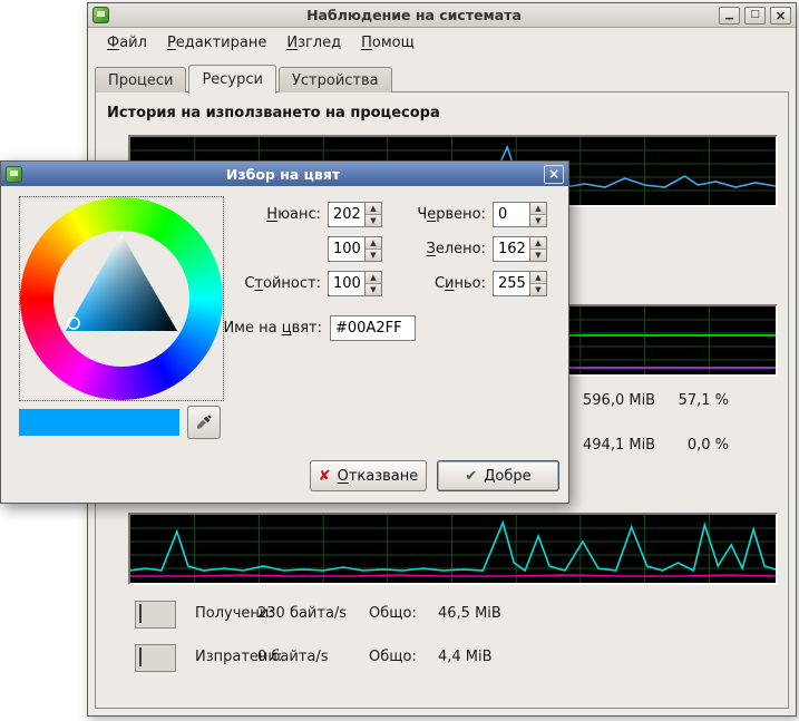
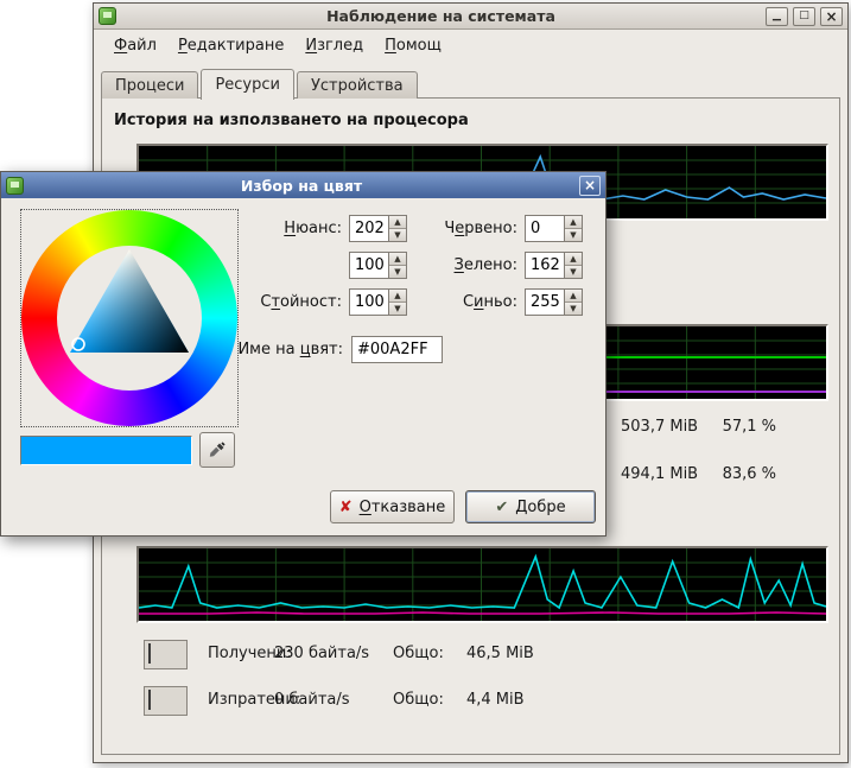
  Наблюдение на системата
  ▁
  □
  ×
  Файл
  Редактиране
  Изглед
  Помощ
  Процеси
  Ресурси
  Устройства
  История на използването на процесора
- 596,0 MiB
+ 503,7 MiB
  57,1 %
  494,1 MiB
- 0,0 %
+ 83,6 %
  Получени:
  230 байта/s
  Общо:
  46,5 MiB
  Изпратени:
  0 байта/s
  Общо:
  4,4 MiB
  Избор на цвят
  ×
  Нюанс:
  202
  ▲
  ▼
  100
  ▲
  ▼
  Стойност:
  100
  ▲
  ▼
  Червено:
  0
  ▲
  ▼
  Зелено:
  162
  ▲
  ▼
  Синьо:
  255
  ▲
  ▼
  Име на цвят:
  #00A2FF
  ✘
  Отказване
  ✔
  Добре
